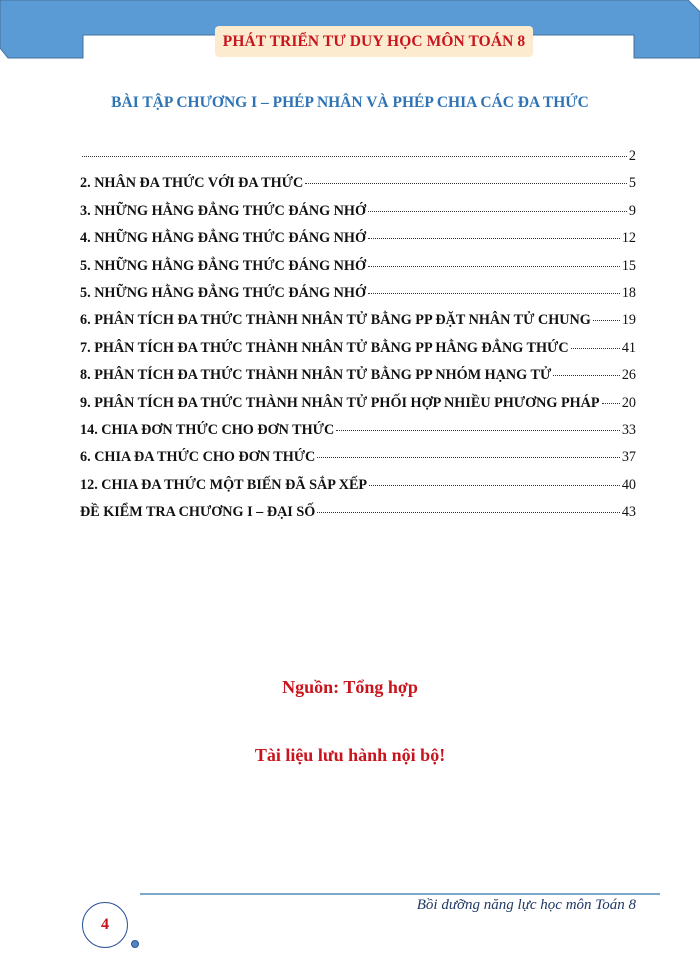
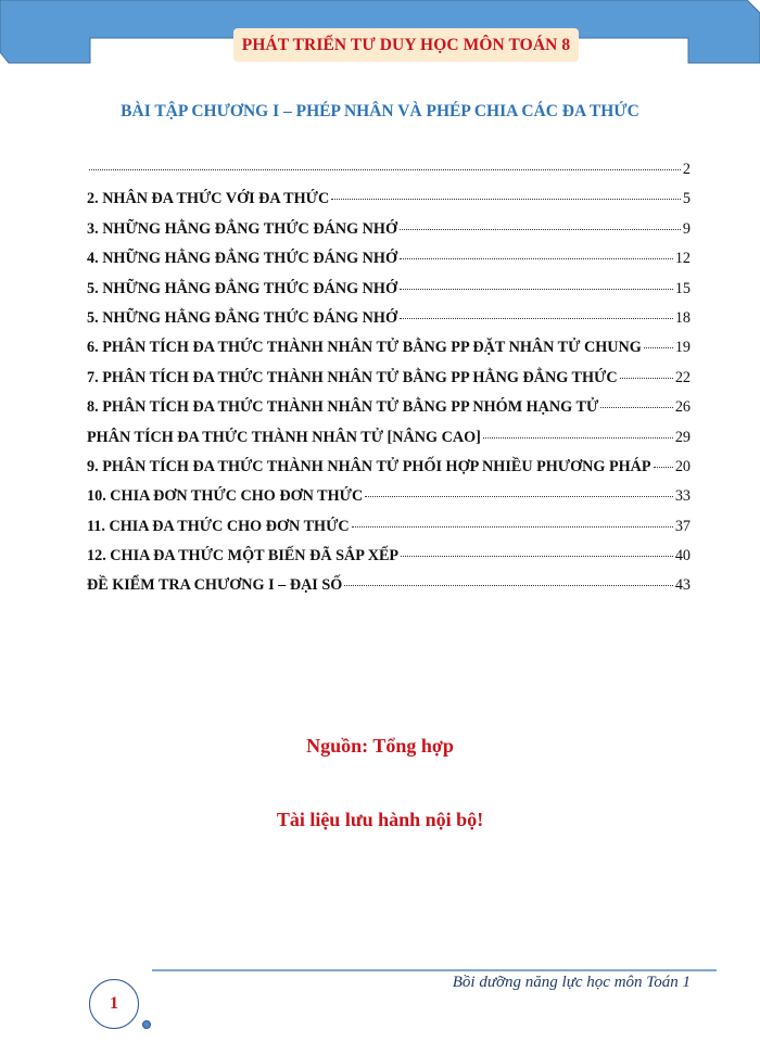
  PHÁT TRIỂN TƯ DUY HỌC MÔN TOÁN 8
  BÀI TẬP CHƯƠNG I – PHÉP NHÂN VÀ PHÉP CHIA CÁC ĐA THỨC
  2
  2. NHÂN ĐA THỨC VỚI ĐA THỨC
  5
  3. NHỮNG HẰNG ĐẲNG THỨC ĐÁNG NHỚ
  9
  4. NHỮNG HẰNG ĐẲNG THỨC ĐÁNG NHỚ
  12
  5. NHỮNG HẰNG ĐẲNG THỨC ĐÁNG NHỚ
  15
  5. NHỮNG HẰNG ĐẲNG THỨC ĐÁNG NHỚ
  18
  6. PHÂN TÍCH ĐA THỨC THÀNH NHÂN TỬ BẰNG PP ĐẶT NHÂN TỬ CHUNG
  19
  7. PHÂN TÍCH ĐA THỨC THÀNH NHÂN TỬ BẰNG PP HẰNG ĐẲNG THỨC
- 41
+ 22
  8. PHÂN TÍCH ĐA THỨC THÀNH NHÂN TỬ BẰNG PP NHÓM HẠNG TỬ
  26
+ PHÂN TÍCH ĐA THỨC THÀNH NHÂN TỬ [NÂNG CAO]
+ 29
  9. PHÂN TÍCH ĐA THỨC THÀNH NHÂN TỬ PHỐI HỢP NHIỀU PHƯƠNG PHÁP
  20
- 14. CHIA ĐƠN THỨC CHO ĐƠN THỨC
+ 10. CHIA ĐƠN THỨC CHO ĐƠN THỨC
  33
- 6. CHIA ĐA THỨC CHO ĐƠN THỨC
+ 11. CHIA ĐA THỨC CHO ĐƠN THỨC
  37
  12. CHIA ĐA THỨC MỘT BIẾN ĐÃ SẮP XẾP
  40
  ĐỀ KIỂM TRA CHƯƠNG I – ĐẠI SỐ
  43
  Nguồn: Tổng hợp
  Tài liệu lưu hành nội bộ!
- Bồi dưỡng năng lực học môn Toán 8
+ Bồi dưỡng năng lực học môn Toán 1
- 4
+ 1
